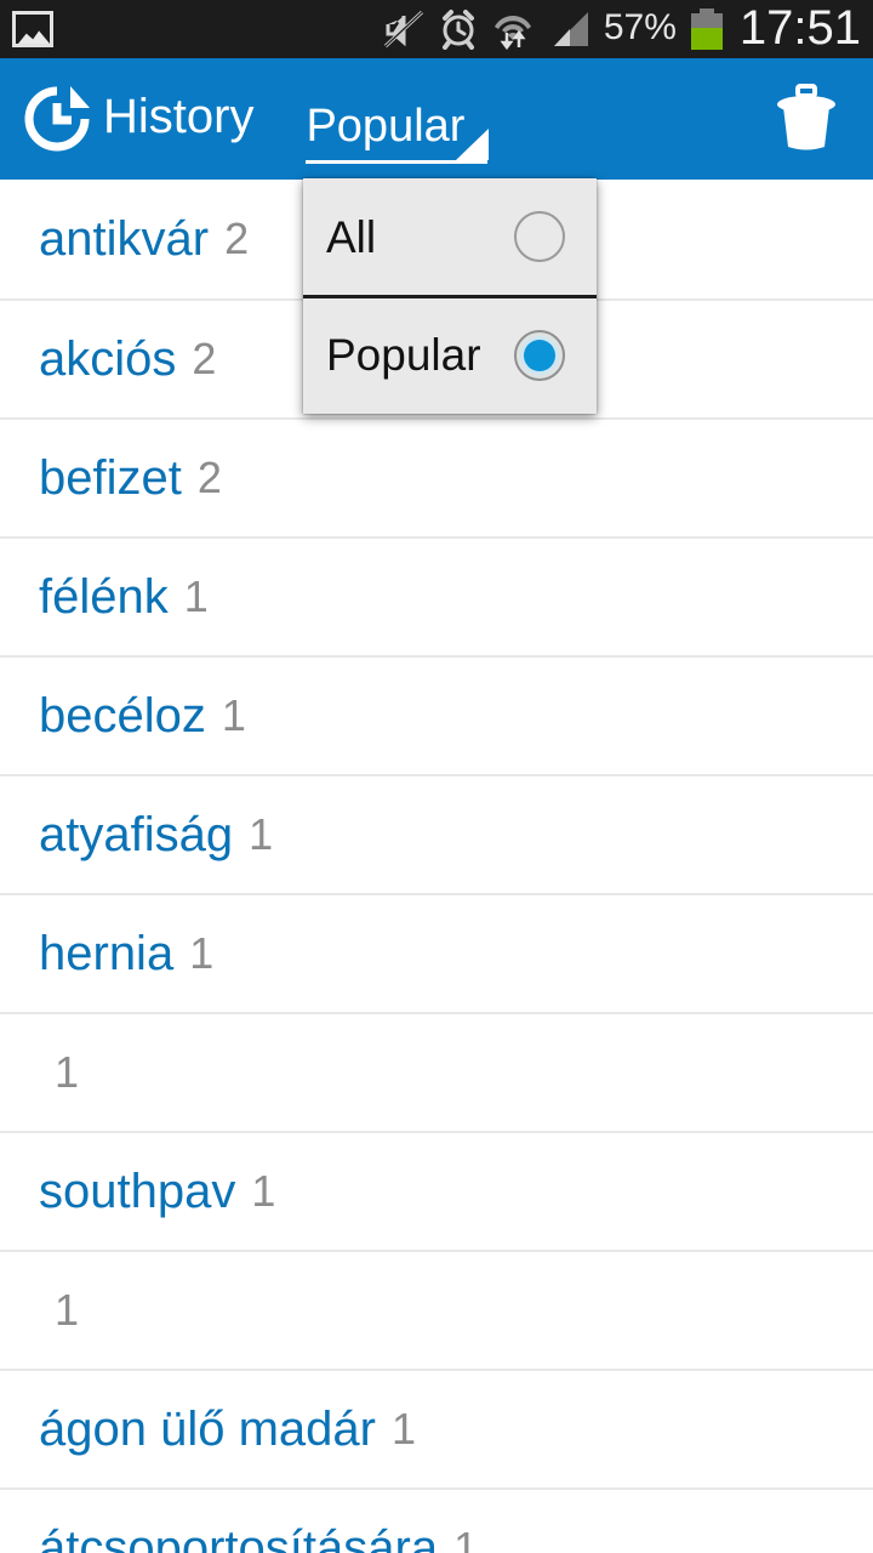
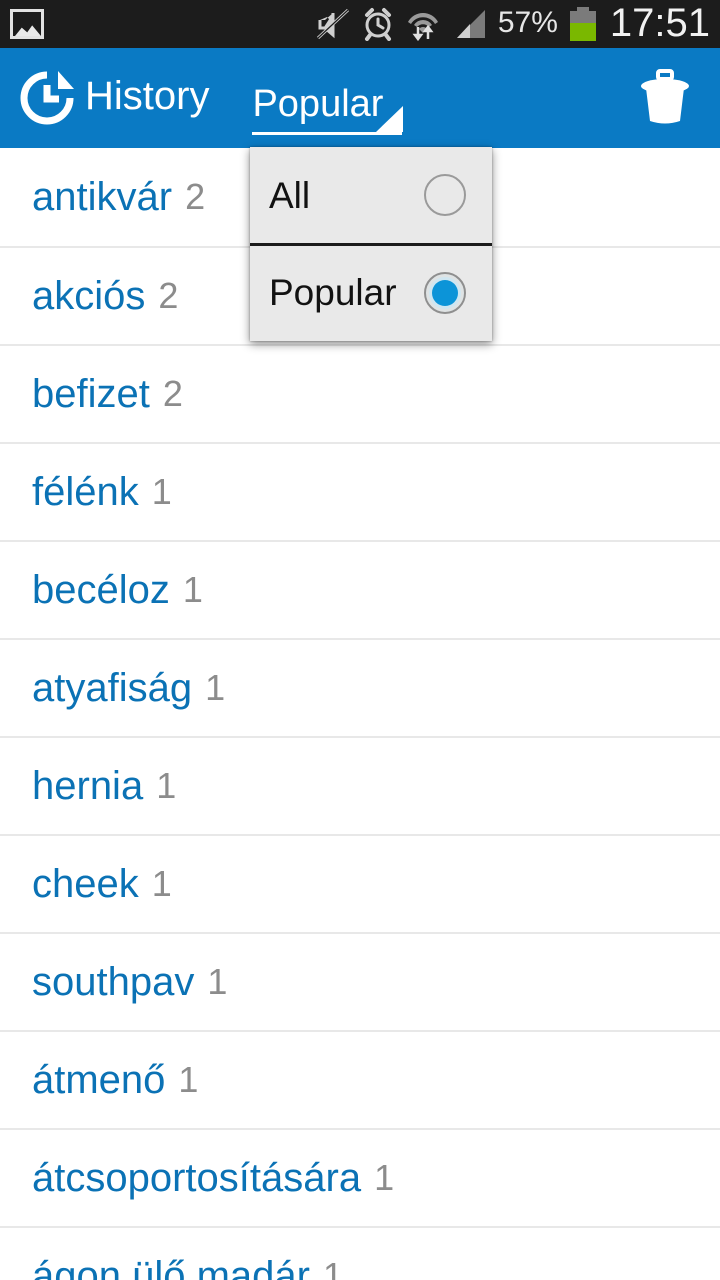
  57%
  17:51
  History
  Popular
  antikvár
  2
  akciós
  2
  befizet
  2
  félénk
  1
  becéloz
  1
  atyafiság
  1
  hernia
  1
+ cheek
  1
  southpav
  1
+ átmenő
  1
- ágon ülő madár
+ átcsoportosítására
  1
- átcsoportosítására
+ ágon ülő madár
  1
  All
  Popular
